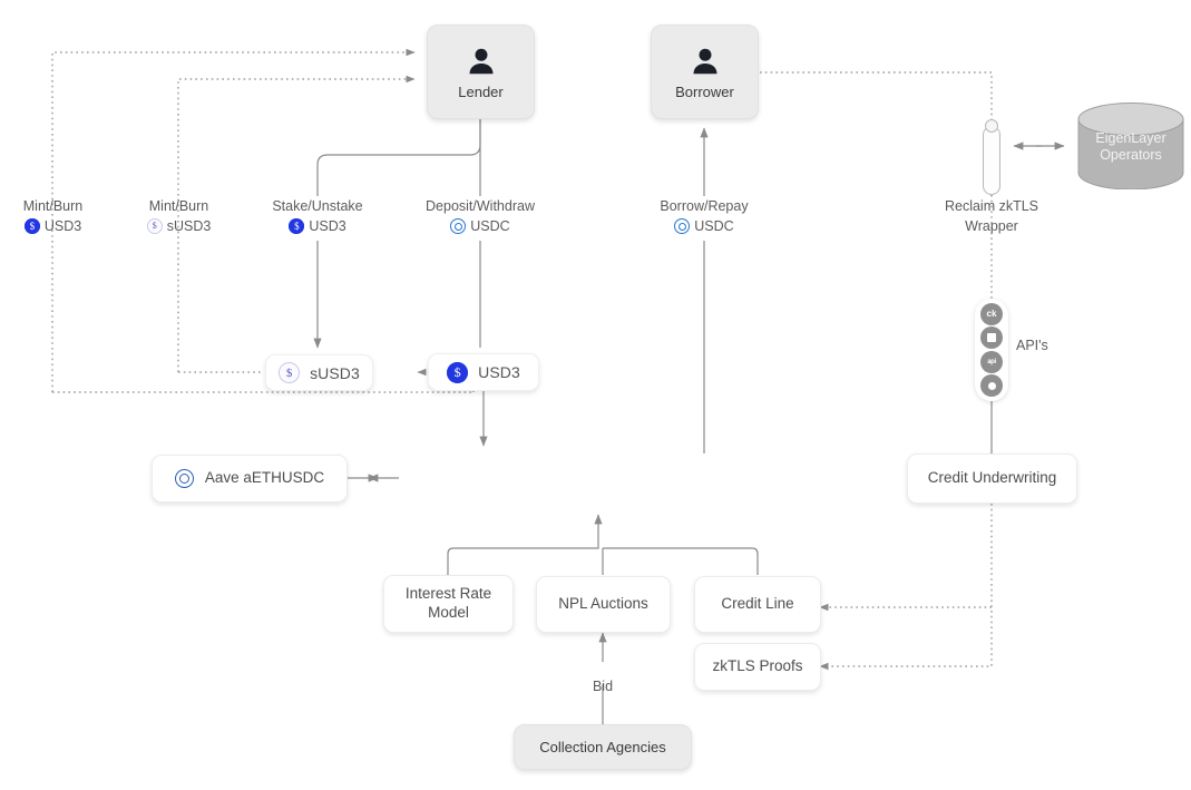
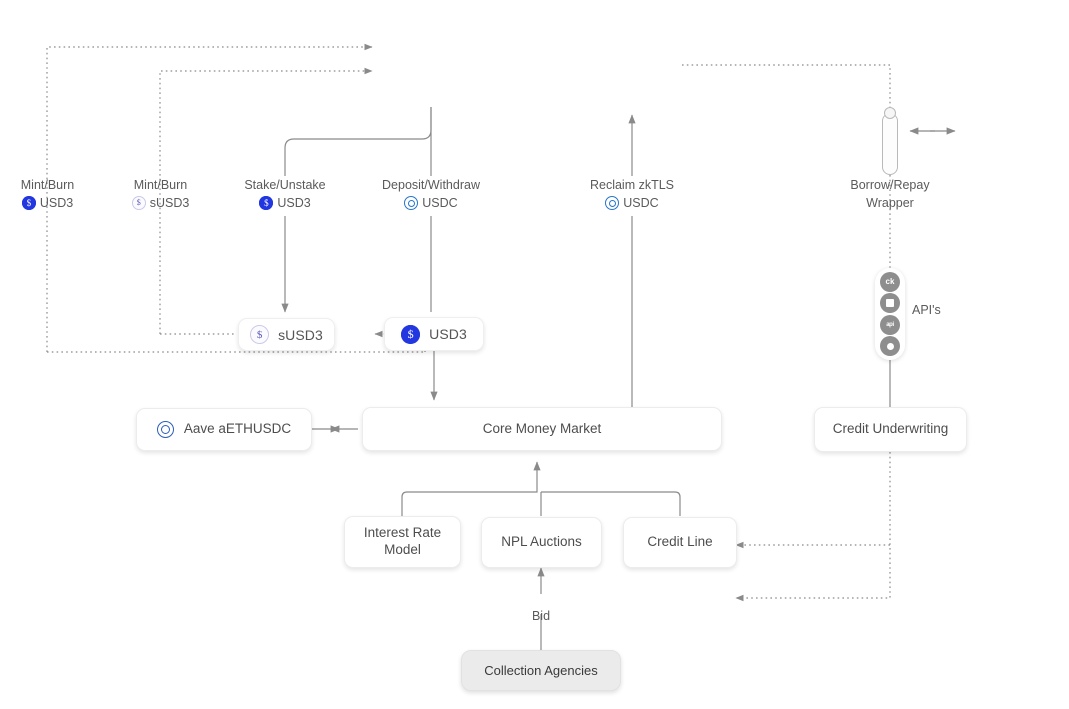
- Lender
- Borrower
  Mint/Burn
  USD3
  Mint/Burn
  sUSD3
  Stake/Unstake
  USD3
  Deposit/Withdraw
  USDC
- Borrow/Repay
+ Reclaim zkTLS
  USDC
- Reclaim zkTLS
+ Borrow/Repay
  Wrapper
  Bid
  sUSD3
  USD3
  Aave aETHUSDC
+ Core Money Market
  Credit Underwriting
  Interest Rate Model
  NPL Auctions
  Credit Line
- zkTLS Proofs
  Collection Agencies
  ck
  API's
- EigenLayer
- Operators
